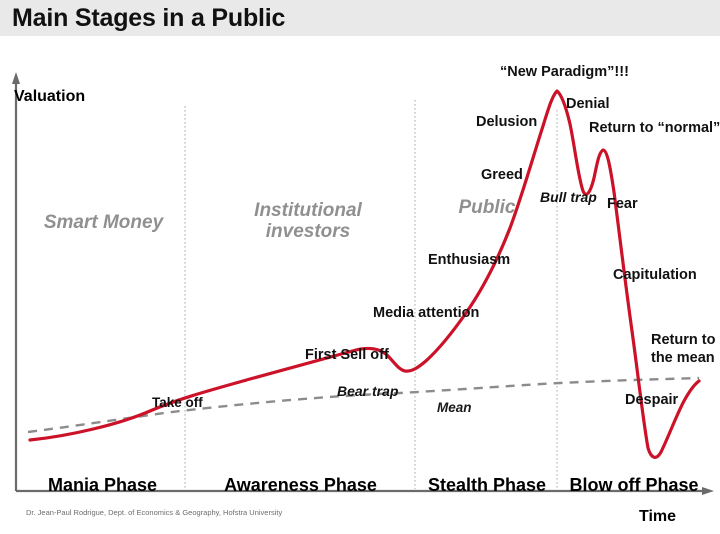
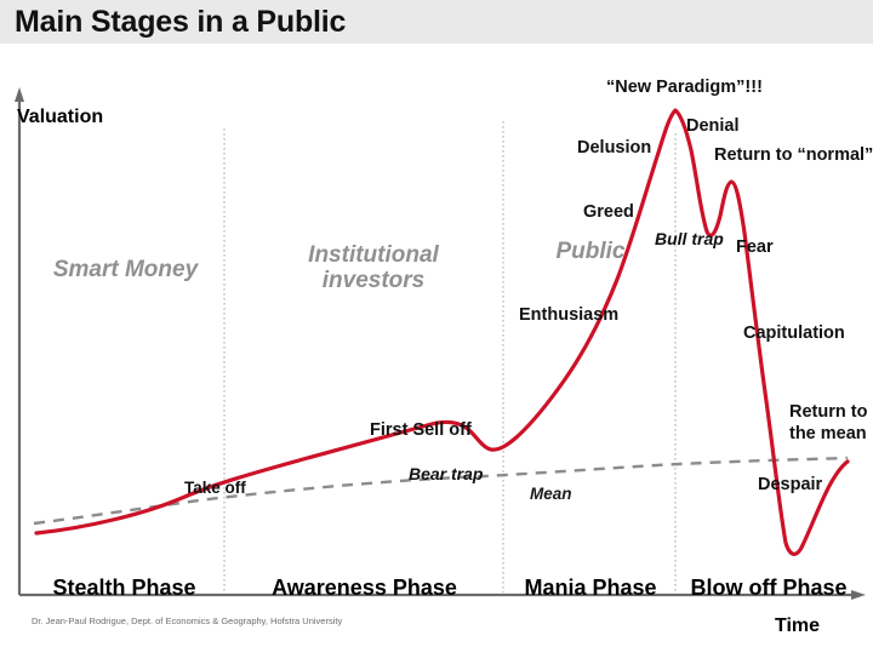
  Main Stages in a Public
  Valuation
  Time
  Smart Money
  Institutional investors
  Public
  Take off
  First Sell off
  Bear trap
- Media attention
  Enthusiasm
  Greed
  Delusion
  “New Paradigm”!!!
  Denial
  Bull trap
  Return to “normal”
  Fear
  Capitulation
  Despair
  Return to
  the mean
  Mean
- Mania Phase
+ Stealth Phase
  Awareness Phase
- Stealth Phase
+ Mania Phase
  Blow off Phase
  Dr. Jean-Paul Rodrigue, Dept. of Economics & Geography, Hofstra University
